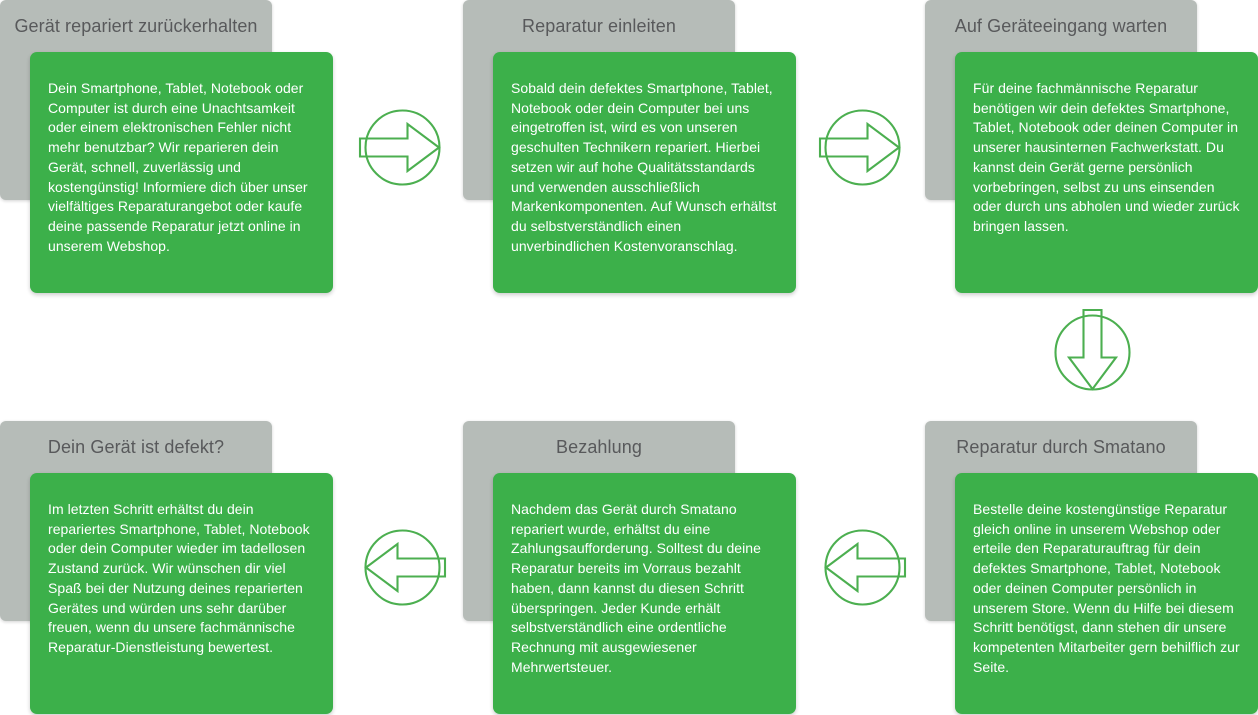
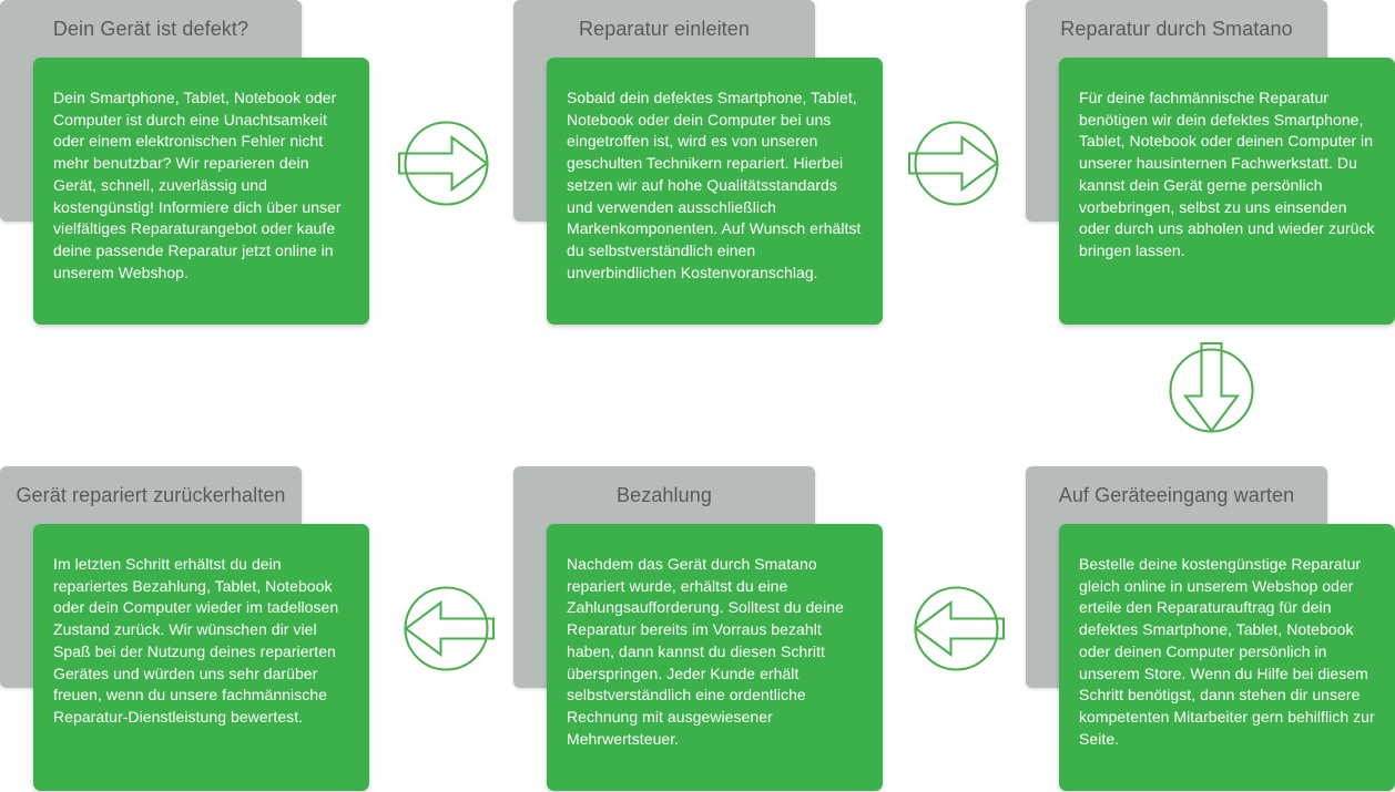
- Gerät repariert zurückerhalten
+ Dein Gerät ist defekt?
  Dein Smartphone, Tablet, Notebook oder Computer ist durch eine Unachtsamkeit oder einem elektronischen Fehler nicht mehr benutzbar? Wir reparieren dein Gerät, schnell, zuverlässig und kostengünstig! Informiere dich über unser vielfältiges Reparaturangebot oder kaufe deine passende Reparatur jetzt online in unserem Webshop.
  Reparatur einleiten
  Sobald dein defektes Smartphone, Tablet, Notebook oder dein Computer bei uns eingetroffen ist, wird es von unseren geschulten Technikern repariert. Hierbei setzen wir auf hohe Qualitätsstandards und verwenden ausschließlich Markenkomponenten. Auf Wunsch erhältst du selbstverständlich einen unverbindlichen Kostenvoranschlag.
- Auf Geräteeingang warten
+ Reparatur durch Smatano
  Für deine fachmännische Reparatur benötigen wir dein defektes Smartphone, Tablet, Notebook oder deinen Computer in unserer hausinternen Fachwerkstatt. Du kannst dein Gerät gerne persönlich vorbebringen, selbst zu uns einsenden oder durch uns abholen und wieder zurück bringen lassen.
- Dein Gerät ist defekt?
+ Gerät repariert zurückerhalten
- Im letzten Schritt erhältst du dein repariertes Smartphone, Tablet, Notebook oder dein Computer wieder im tadellosen Zustand zurück. Wir wünschen dir viel Spaß bei der Nutzung deines reparierten Gerätes und würden uns sehr darüber freuen, wenn du unsere fachmännische Reparatur-Dienstleistung bewertest.
+ Im letzten Schritt erhältst du dein repariertes Bezahlung, Tablet, Notebook oder dein Computer wieder im tadellosen Zustand zurück. Wir wünschen dir viel Spaß bei der Nutzung deines reparierten Gerätes und würden uns sehr darüber freuen, wenn du unsere fachmännische Reparatur-Dienstleistung bewertest.
  Bezahlung
  Nachdem das Gerät durch Smatano repariert wurde, erhältst du eine Zahlungsaufforderung. Solltest du deine Reparatur bereits im Vorraus bezahlt haben, dann kannst du diesen Schritt überspringen. Jeder Kunde erhält selbstverständlich eine ordentliche Rechnung mit ausgewiesener Mehrwertsteuer.
- Reparatur durch Smatano
+ Auf Geräteeingang warten
  Bestelle deine kostengünstige Reparatur gleich online in unserem Webshop oder erteile den Reparaturauftrag für dein defektes Smartphone, Tablet, Notebook oder deinen Computer persönlich in unserem Store. Wenn du Hilfe bei diesem Schritt benötigst, dann stehen dir unsere kompetenten Mitarbeiter gern behilflich zur Seite.
